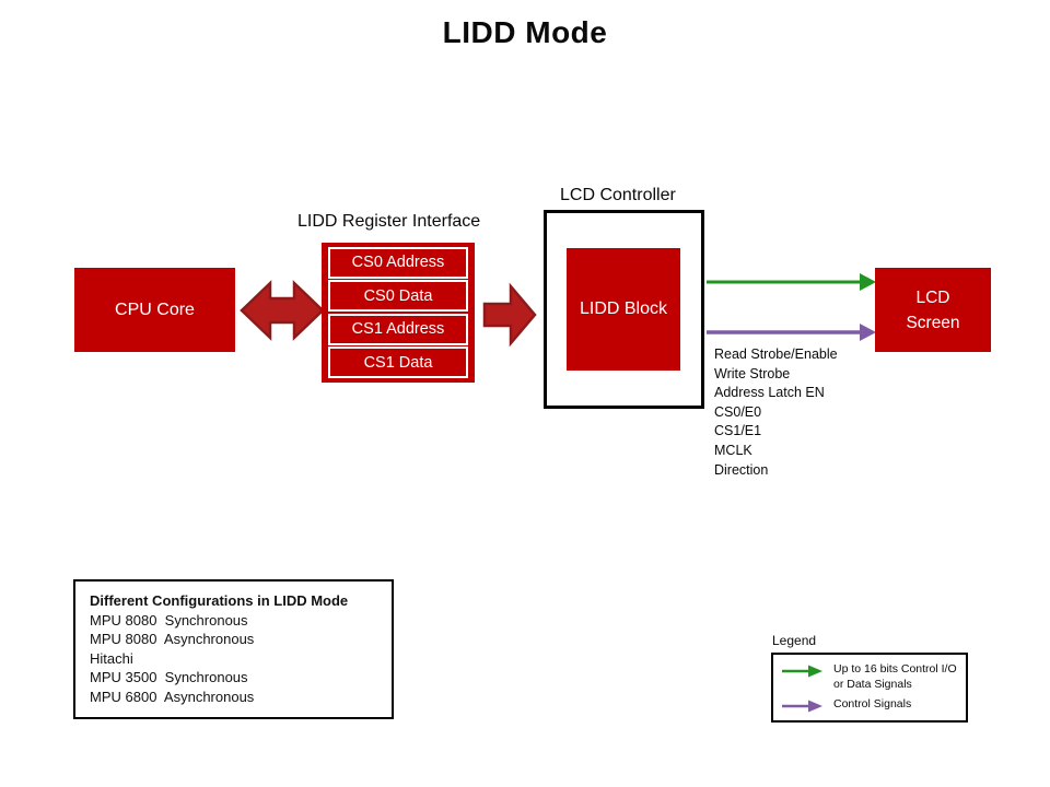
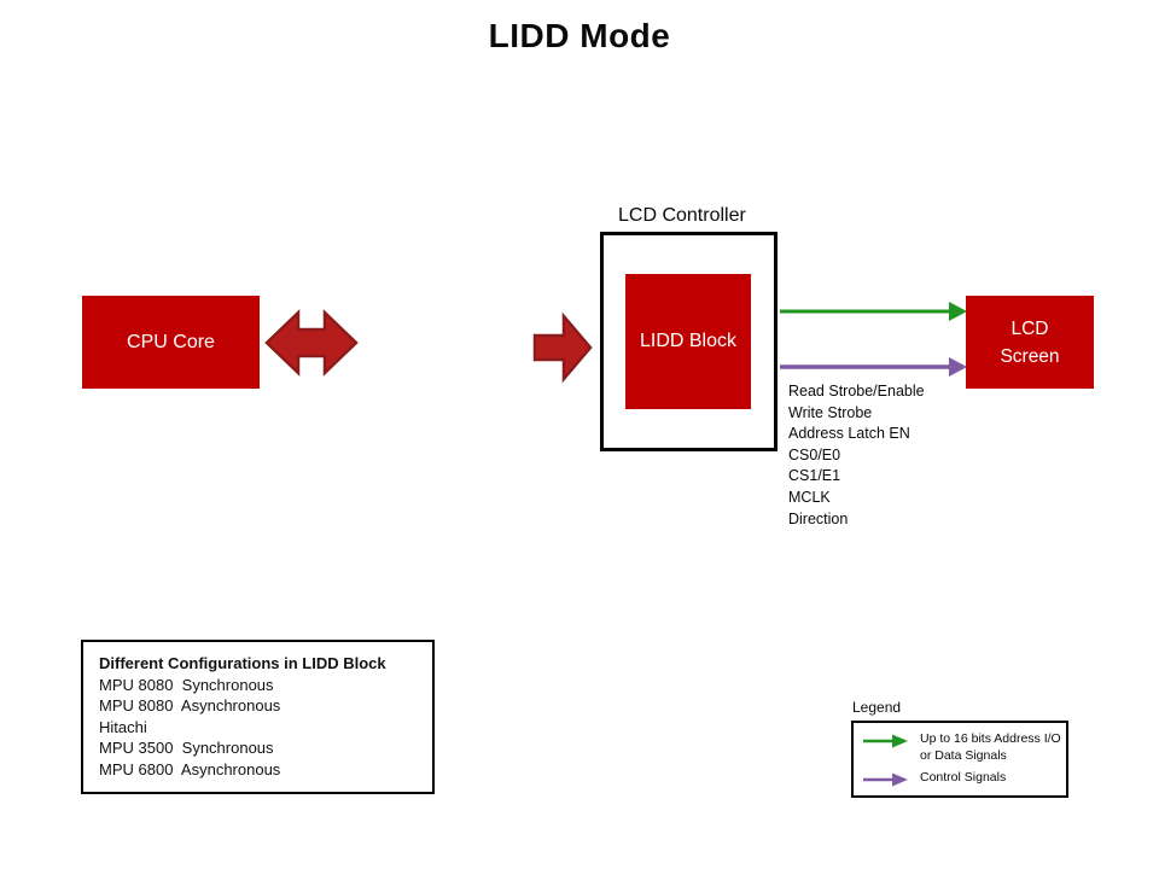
  LIDD Mode
  CPU Core
- LIDD Register Interface
- CS0 Address
- CS0 Data
- CS1 Address
- CS1 Data
  LCD Controller
  LIDD Block
  Read Strobe/Enable
  Write Strobe
  Address Latch EN
  CS0/E0
  CS1/E1
  MCLK
  Direction
  LCD
  Screen
- Different Configurations in LIDD Mode
+ Different Configurations in LIDD Block
  MPU 8080 Synchronous
  MPU 8080 Asynchronous
  Hitachi
  MPU 3500 Synchronous
  MPU 6800 Asynchronous
  Legend
- Up to 16 bits Control I/O or Data Signals
+ Up to 16 bits Address I/O or Data Signals
  Control Signals
